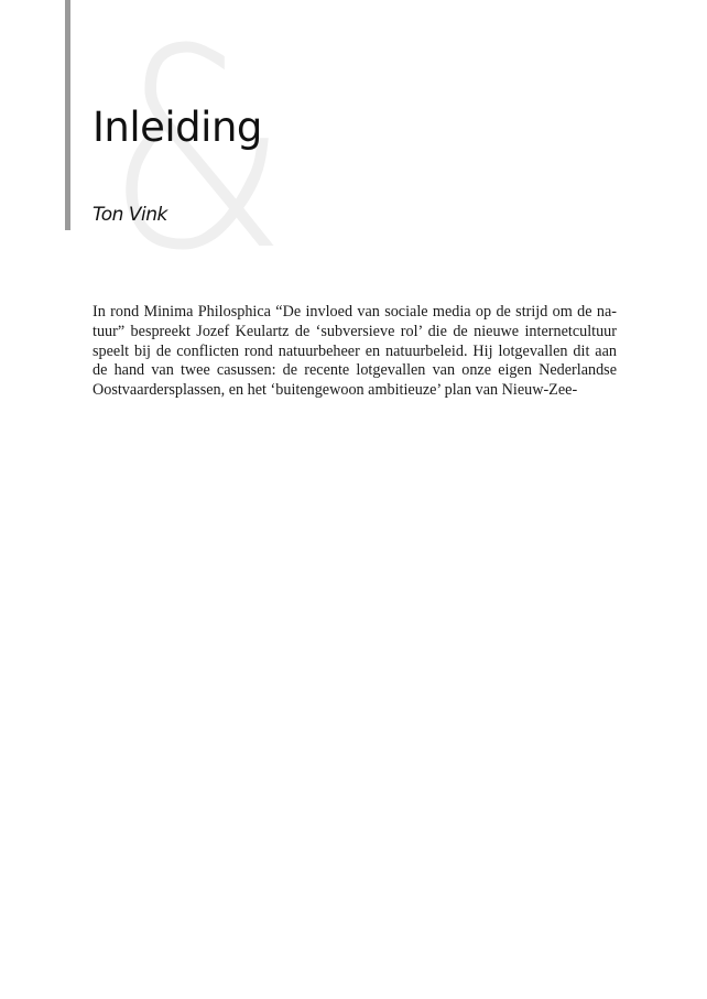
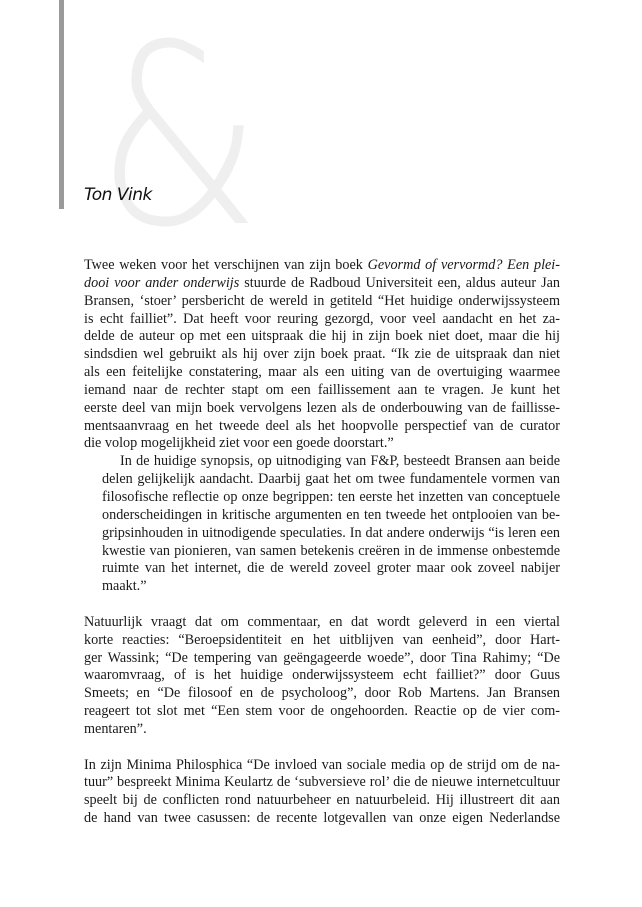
  &
- Inleiding
  Ton Vink
+ Twee weken voor het verschijnen van zijn boek Gevormd of vervormd? Een plei-
+ dooi voor ander onderwijs stuurde de Radboud Universiteit een, aldus auteur Jan
+ Bransen, ‘stoer’ persbericht de wereld in getiteld “Het huidige onderwijssysteem
+ is echt failliet”. Dat heeft voor reuring gezorgd, voor veel aandacht en het za-
+ delde de auteur op met een uitspraak die hij in zijn boek niet doet, maar die hij
+ sindsdien wel gebruikt als hij over zijn boek praat. “Ik zie de uitspraak dan niet
+ als een feitelijke constatering, maar als een uiting van de overtuiging waarmee
+ iemand naar de rechter stapt om een faillissement aan te vragen. Je kunt het
+ eerste deel van mijn boek vervolgens lezen als de onderbouwing van de faillisse-
+ mentsaanvraag en het tweede deel als het hoopvolle perspectief van de curator
+ die volop mogelijkheid ziet voor een goede doorstart.”
+ In de huidige synopsis, op uitnodiging van F&P, besteedt Bransen aan beide
+ delen gelijkelijk aandacht. Daarbij gaat het om twee fundamentele vormen van
+ filosofische reflectie op onze begrippen: ten eerste het inzetten van conceptuele
+ onderscheidingen in kritische argumenten en ten tweede het ontplooien van be-
+ gripsinhouden in uitnodigende speculaties. In dat andere onderwijs “is leren een
+ kwestie van pionieren, van samen betekenis creëren in de immense onbestemde
+ ruimte van het internet, die de wereld zoveel groter maar ook zoveel nabijer
+ maakt.”
+ Natuurlijk vraagt dat om commentaar, en dat wordt geleverd in een viertal
+ korte reacties: “Beroepsidentiteit en het uitblijven van eenheid”, door Hart-
+ ger Wassink; “De tempering van geëngageerde woede”, door Tina Rahimy; “De
+ waaromvraag, of is het huidige onderwijssysteem echt failliet?” door Guus
+ Smeets; en “De filosoof en de psycholoog”, door Rob Martens. Jan Bransen
+ reageert tot slot met “Een stem voor de ongehoorden. Reactie op de vier com-
+ mentaren”.
- In rond Minima Philosphica “De invloed van sociale media op de strijd om de na-
+ In zijn Minima Philosphica “De invloed van sociale media op de strijd om de na-
- tuur” bespreekt Jozef Keulartz de ‘subversieve rol’ die de nieuwe internetcultuur
+ tuur” bespreekt Minima Keulartz de ‘subversieve rol’ die de nieuwe internetcultuur
- speelt bij de conflicten rond natuurbeheer en natuurbeleid. Hij lotgevallen dit aan
+ speelt bij de conflicten rond natuurbeheer en natuurbeleid. Hij illustreert dit aan
  de hand van twee casussen: de recente lotgevallen van onze eigen Nederlandse
- Oostvaardersplassen, en het ‘buitengewoon ambitieuze’ plan van Nieuw-Zee-
